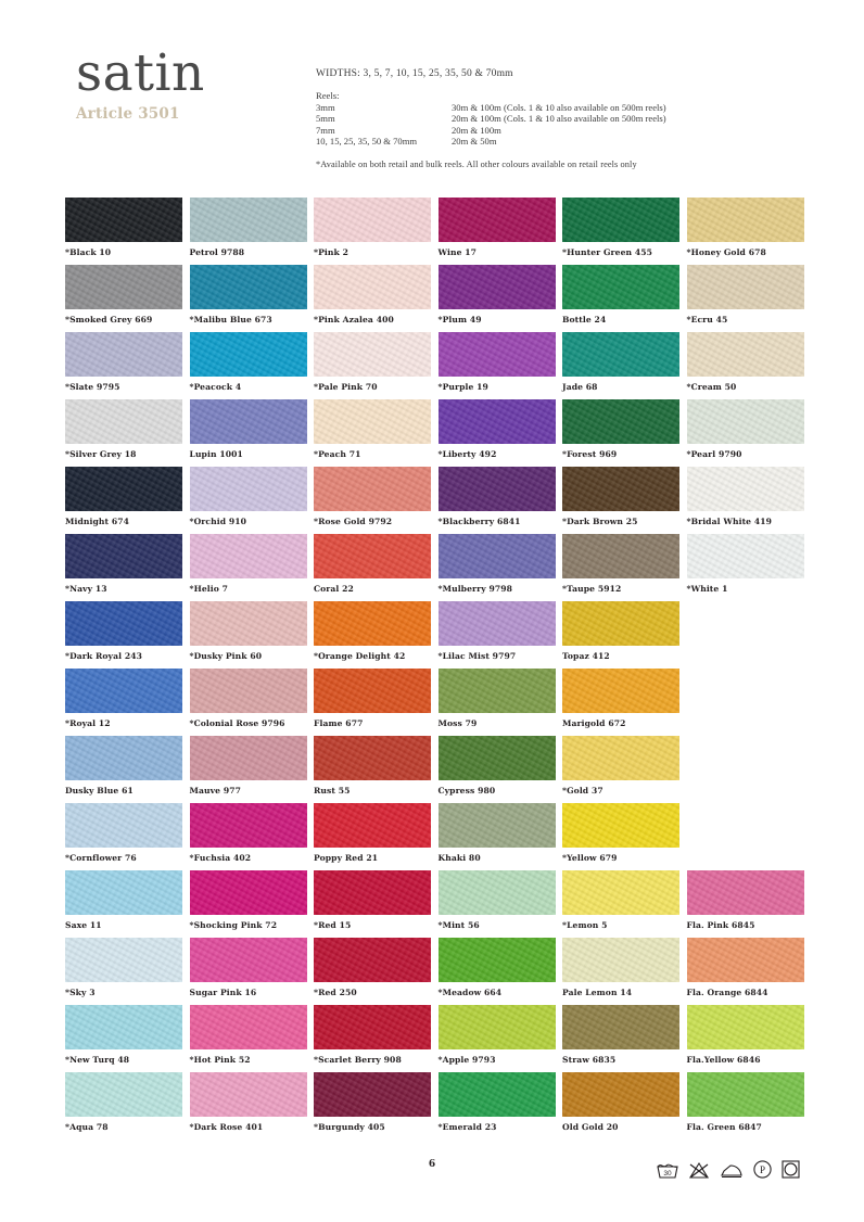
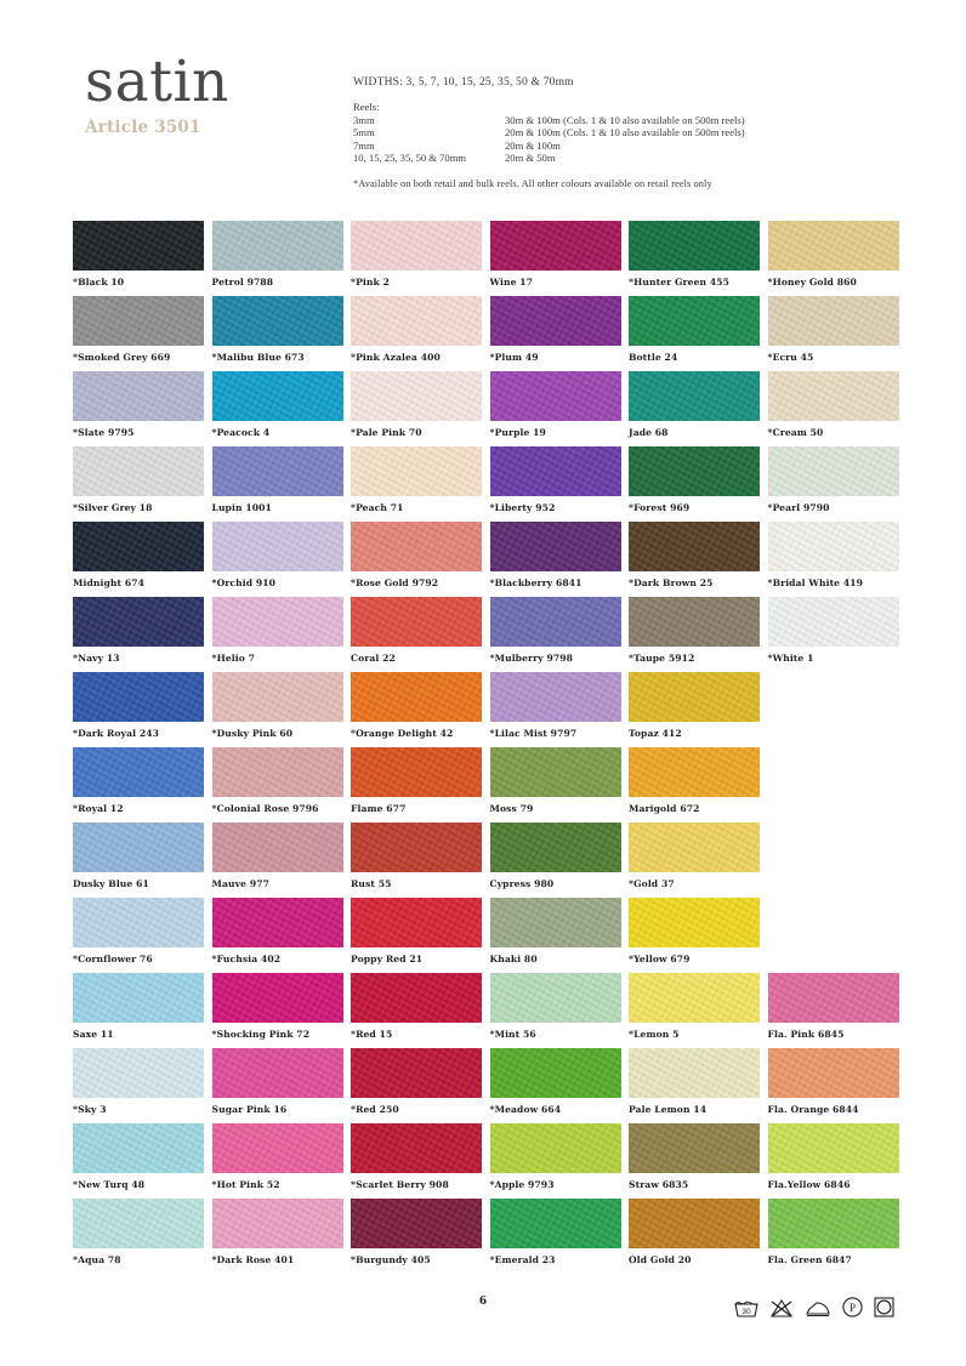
  satin
  Article 3501
  WIDTHS: 3, 5, 7, 10, 15, 25, 35, 50 & 70mm
  Reels:
  3mm	30m & 100m (Cols. 1 & 10 also available on 500m reels)
  5mm	20m & 100m (Cols. 1 & 10 also available on 500m reels)
  7mm	20m & 100m
  10, 15, 25, 35, 50 & 70mm	20m & 50m
  *Available on both retail and bulk reels. All other colours available on retail reels only
  *Black 10
  Petrol 9788
  *Pink 2
  Wine 17
  *Hunter Green 455
- *Honey Gold 678
+ *Honey Gold 860
  *Smoked Grey 669
  *Malibu Blue 673
  *Pink Azalea 400
  *Plum 49
  Bottle 24
  *Ecru 45
  *Slate 9795
  *Peacock 4
  *Pale Pink 70
  *Purple 19
  Jade 68
  *Cream 50
  *Silver Grey 18
  Lupin 1001
  *Peach 71
- *Liberty 492
+ *Liberty 952
  *Forest 969
  *Pearl 9790
  Midnight 674
  *Orchid 910
  *Rose Gold 9792
  *Blackberry 6841
  *Dark Brown 25
  *Bridal White 419
  *Navy 13
  *Helio 7
  Coral 22
  *Mulberry 9798
  *Taupe 5912
  *White 1
  *Dark Royal 243
  *Dusky Pink 60
  *Orange Delight 42
  *Lilac Mist 9797
  Topaz 412
  *Royal 12
  *Colonial Rose 9796
  Flame 677
  Moss 79
  Marigold 672
  Dusky Blue 61
  Mauve 977
  Rust 55
  Cypress 980
  *Gold 37
  *Cornflower 76
  *Fuchsia 402
  Poppy Red 21
  Khaki 80
  *Yellow 679
  Saxe 11
  *Shocking Pink 72
  *Red 15
  *Mint 56
  *Lemon 5
  Fla. Pink 6845
  *Sky 3
  Sugar Pink 16
  *Red 250
  *Meadow 664
  Pale Lemon 14
  Fla. Orange 6844
  *New Turq 48
  *Hot Pink 52
  *Scarlet Berry 908
  *Apple 9793
  Straw 6835
  Fla.Yellow 6846
  *Aqua 78
  *Dark Rose 401
  *Burgundy 405
  *Emerald 23
  Old Gold 20
  Fla. Green 6847
  6
  P
